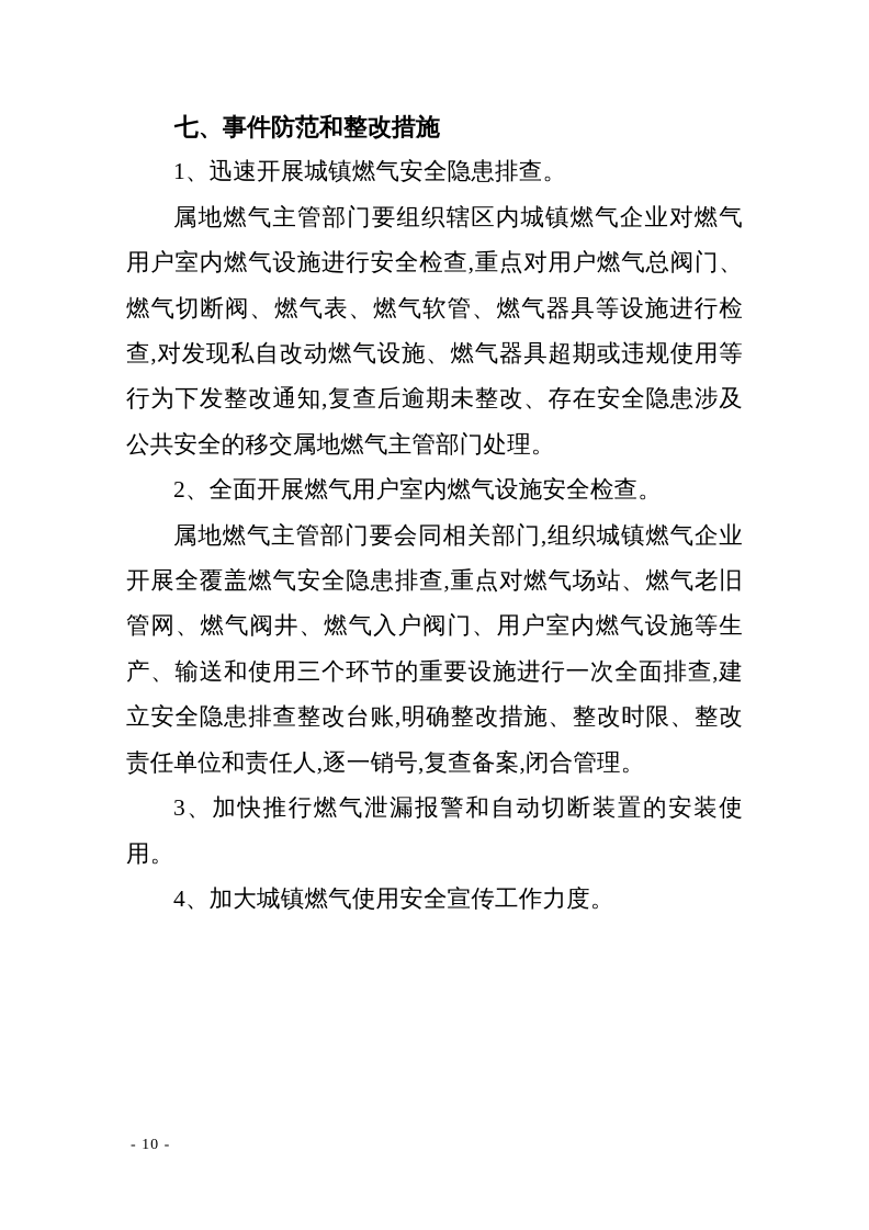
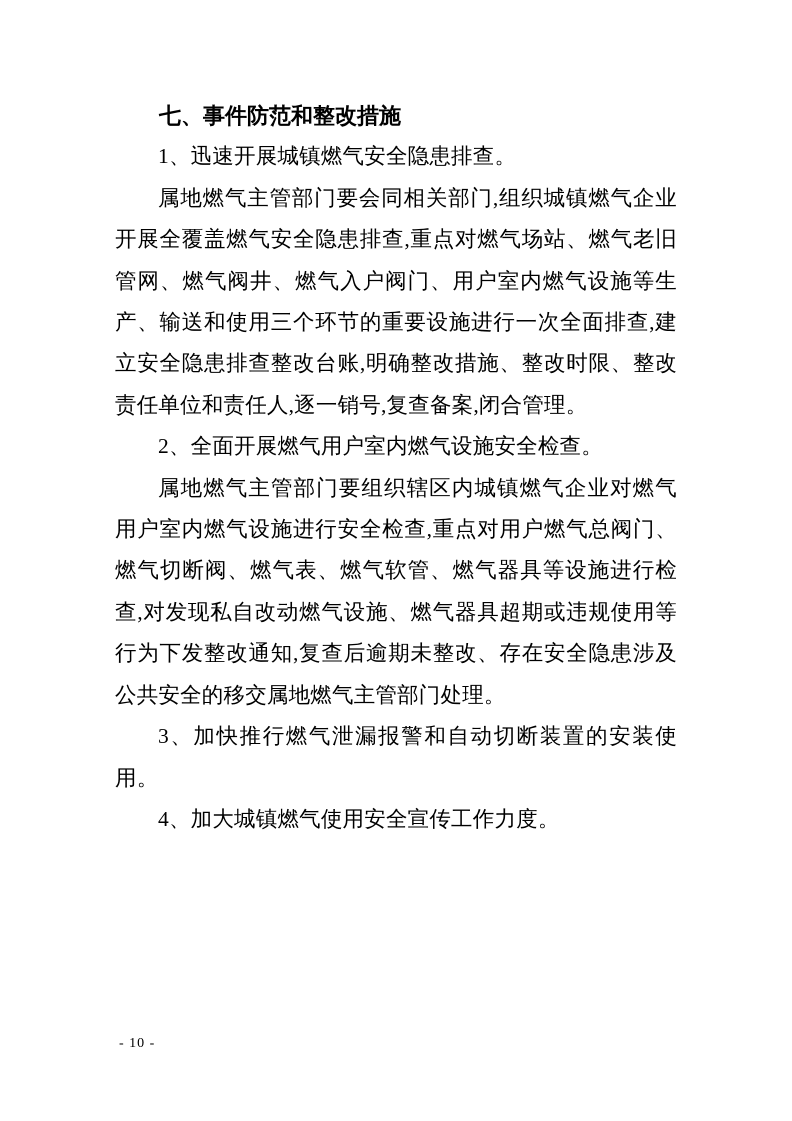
  七、事件防范和整改措施
  1、迅速开展城镇燃气安全隐患排查。
- 属地燃气主管部门要组织辖区内城镇燃气企业对燃气用户室内燃气设施进行安全检查,重点对用户燃气总阀门、燃气切断阀、燃气表、燃气软管、燃气器具等设施进行检查,对发现私自改动燃气设施、燃气器具超期或违规使用等行为下发整改通知,复查后逾期未整改、存在安全隐患涉及公共安全的移交属地燃气主管部门处理。
+ 属地燃气主管部门要会同相关部门,组织城镇燃气企业开展全覆盖燃气安全隐患排查,重点对燃气场站、燃气老旧管网、燃气阀井、燃气入户阀门、用户室内燃气设施等生产、输送和使用三个环节的重要设施进行一次全面排查,建立安全隐患排查整改台账,明确整改措施、整改时限、整改责任单位和责任人,逐一销号,复查备案,闭合管理。
  2、全面开展燃气用户室内燃气设施安全检查。
- 属地燃气主管部门要会同相关部门,组织城镇燃气企业开展全覆盖燃气安全隐患排查,重点对燃气场站、燃气老旧管网、燃气阀井、燃气入户阀门、用户室内燃气设施等生产、输送和使用三个环节的重要设施进行一次全面排查,建立安全隐患排查整改台账,明确整改措施、整改时限、整改责任单位和责任人,逐一销号,复查备案,闭合管理。
+ 属地燃气主管部门要组织辖区内城镇燃气企业对燃气用户室内燃气设施进行安全检查,重点对用户燃气总阀门、燃气切断阀、燃气表、燃气软管、燃气器具等设施进行检查,对发现私自改动燃气设施、燃气器具超期或违规使用等行为下发整改通知,复查后逾期未整改、存在安全隐患涉及公共安全的移交属地燃气主管部门处理。
  3、加快推行燃气泄漏报警和自动切断装置的安装使用。
  4、加大城镇燃气使用安全宣传工作力度。
  - 10 -
